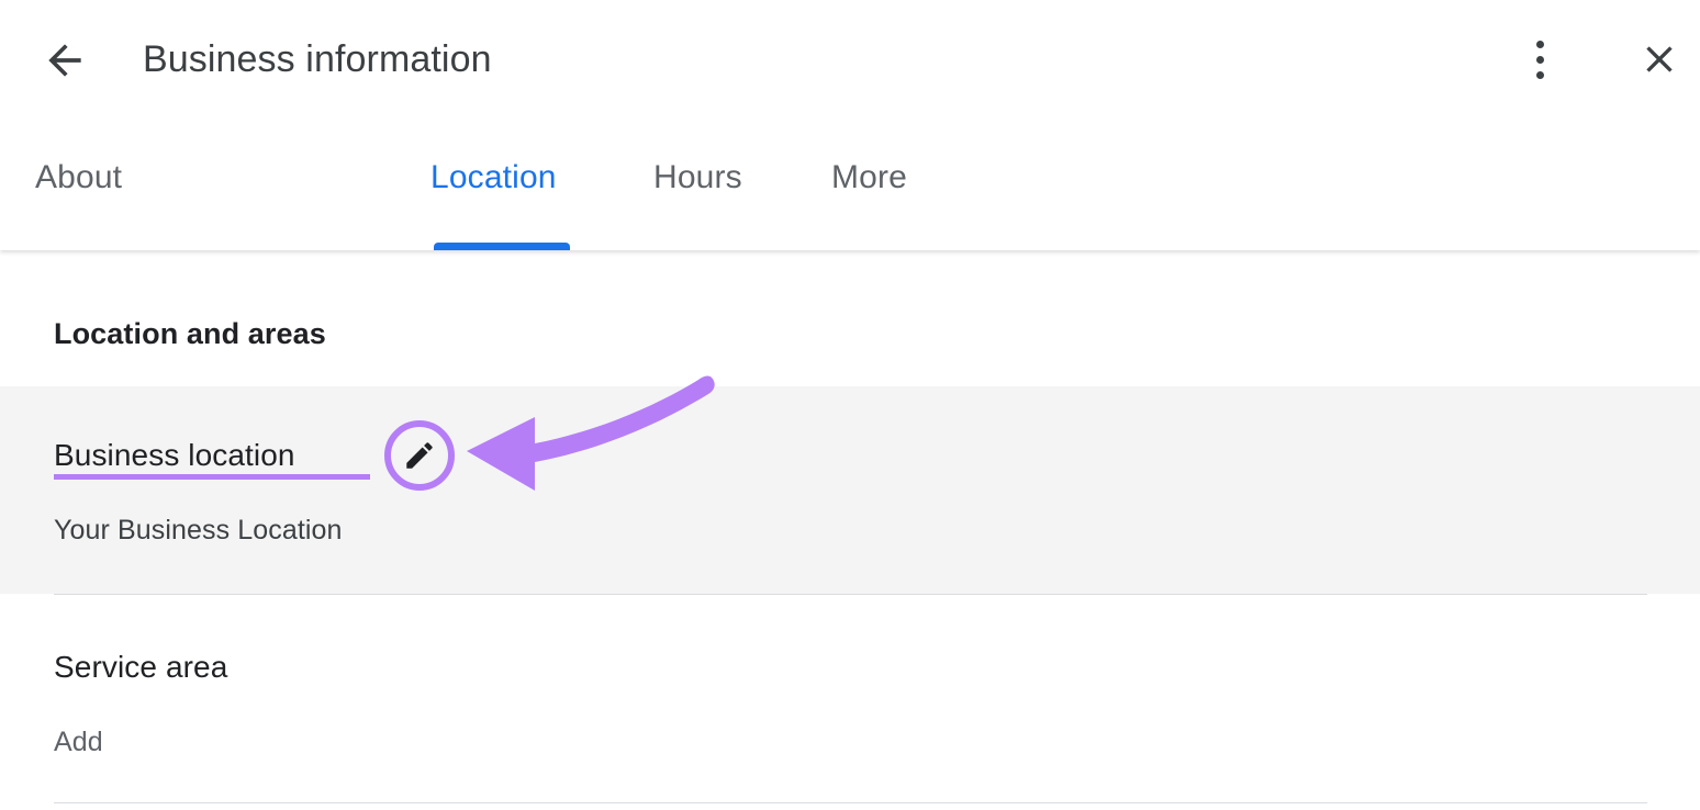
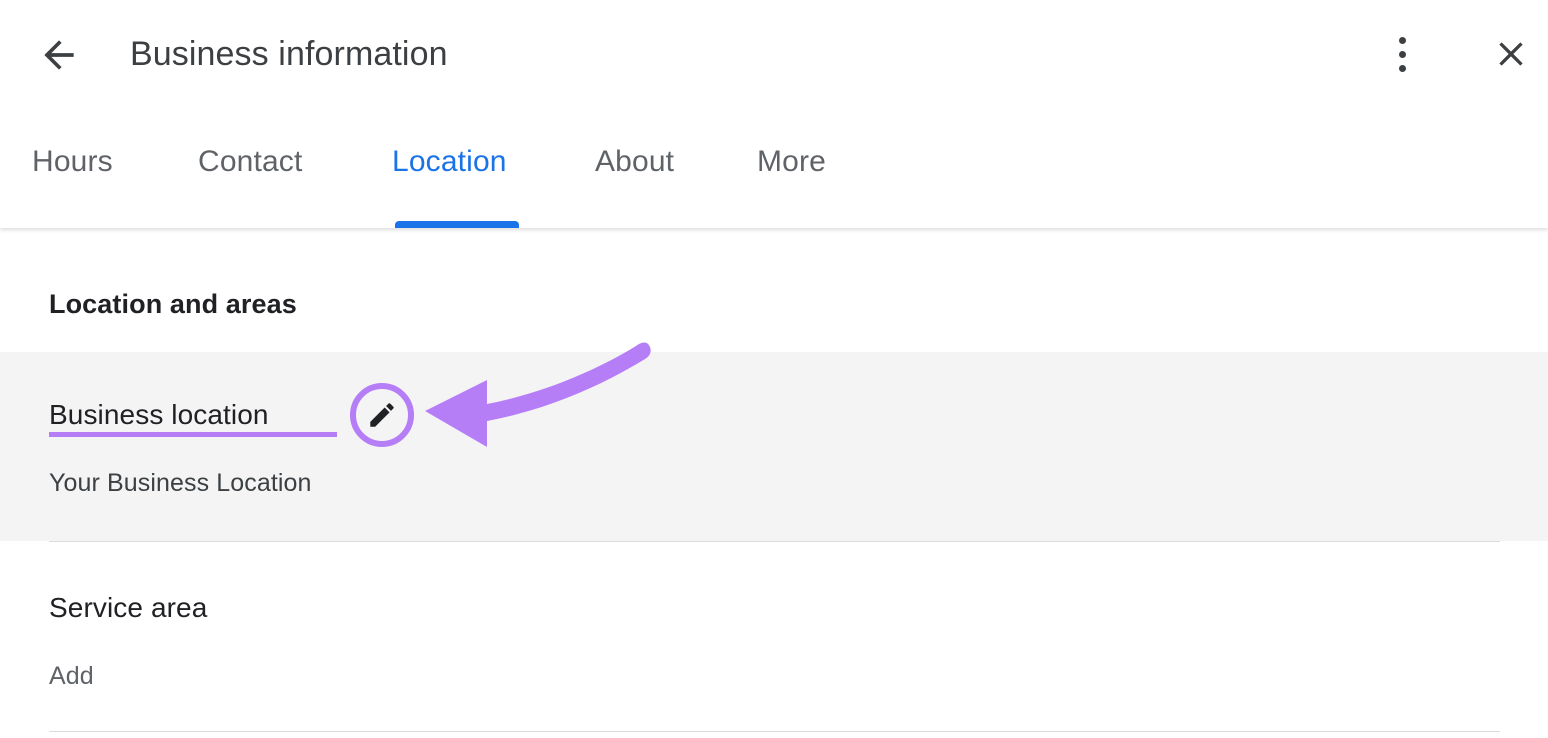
  Business information
- About
+ Hours
+ Contact
  Location
- Hours
+ About
  More
  Location and areas
  Business location
  Your Business Location
  Service area
  Add
